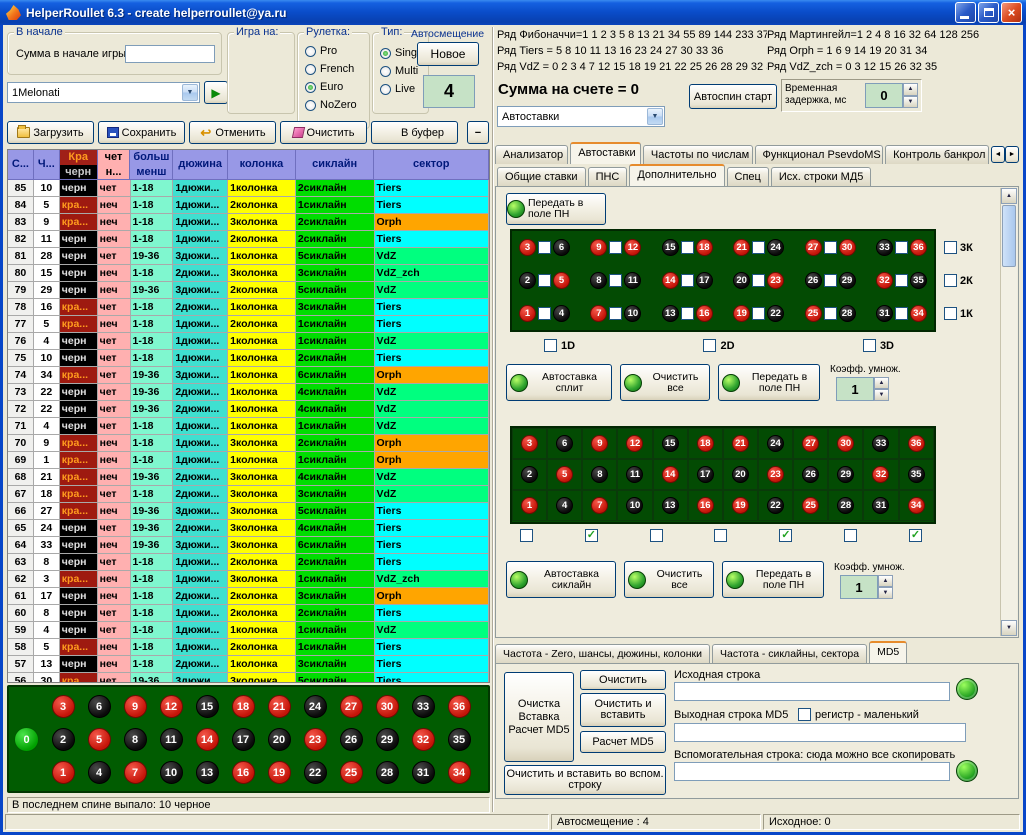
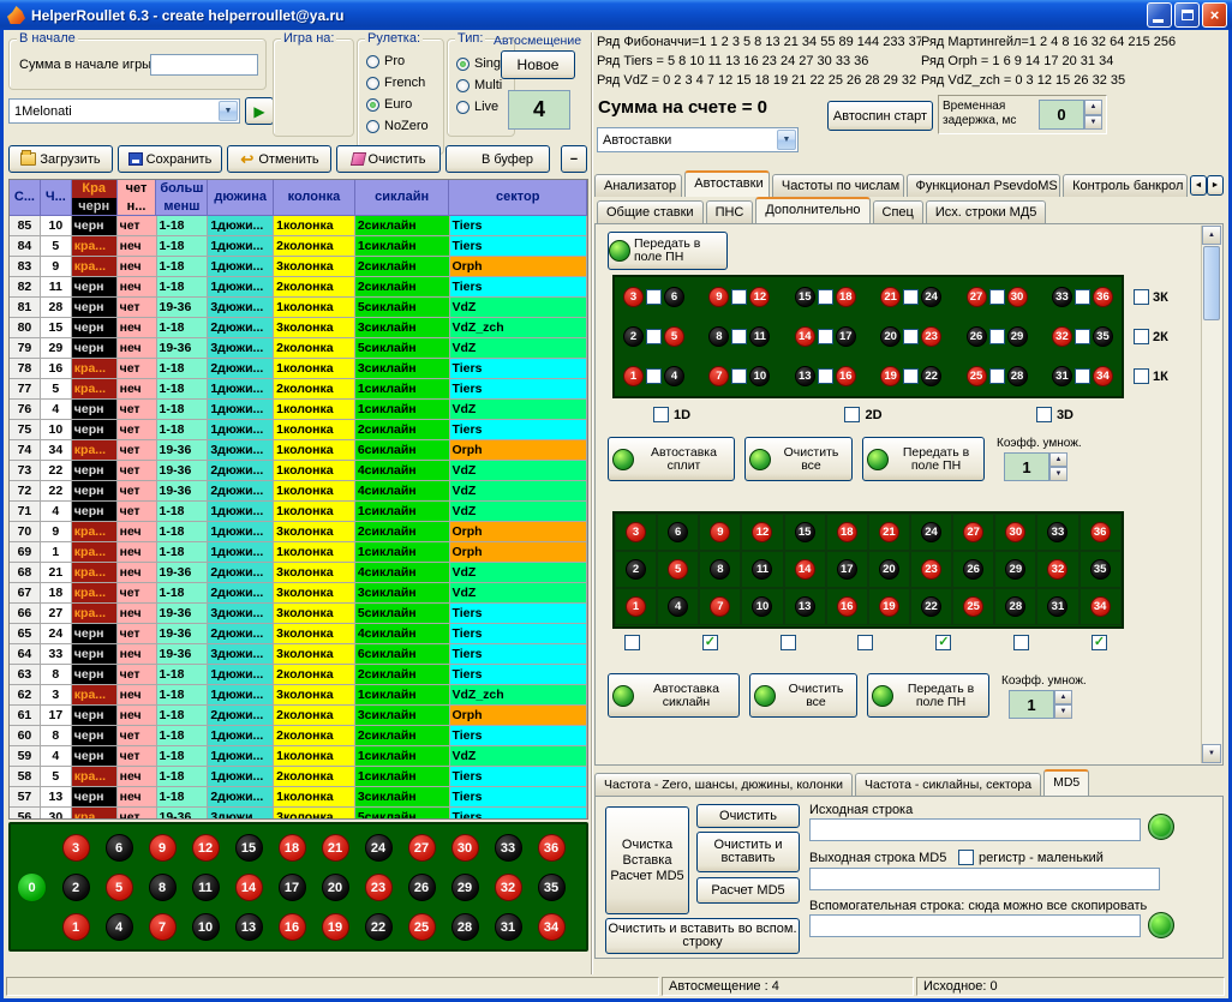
  HelperRoullet 6.3 - create helperroullet@ya.ru
  ×
  В начале
  Сумма в начале игры
  1Melonati
  ▶
  Игра на:
  Рулетка:
  Pro
  French
  Euro
  NoZero
  Тип:
  Sing
  Multi
  Live
  Автосмещение
  Новое
  4
  Загрузить
  Сохранить
  ↩
  Отменить
  Очистить
  В буфер
  −
  С...
  Ч...
  Кра
  черн
  чет
  н...
  больш
  менш
  дюжина
  колонка
  сиклайн
  сектор
  85
  10
  черн
  чет
  1-18
  1дюжи...
  1колонка
  2сиклайн
  Tiers
  84
  5
  кра...
  неч
  1-18
  1дюжи...
  2колонка
  1сиклайн
  Tiers
  83
  9
  кра...
  неч
  1-18
  1дюжи...
  3колонка
  2сиклайн
  Orph
  82
  11
  черн
  неч
  1-18
  1дюжи...
  2колонка
  2сиклайн
  Tiers
  81
  28
  черн
  чет
  19-36
  3дюжи...
  1колонка
  5сиклайн
  VdZ
  80
  15
  черн
  неч
  1-18
  2дюжи...
  3колонка
  3сиклайн
  VdZ_zch
  79
  29
  черн
  неч
  19-36
  3дюжи...
  2колонка
  5сиклайн
  VdZ
  78
  16
  кра...
  чет
  1-18
  2дюжи...
  1колонка
  3сиклайн
  Tiers
  77
  5
  кра...
  неч
  1-18
  1дюжи...
  2колонка
  1сиклайн
  Tiers
  76
  4
  черн
  чет
  1-18
  1дюжи...
  1колонка
  1сиклайн
  VdZ
  75
  10
  черн
  чет
  1-18
  1дюжи...
  1колонка
  2сиклайн
  Tiers
  74
  34
  кра...
  чет
  19-36
  3дюжи...
  1колонка
  6сиклайн
  Orph
  73
  22
  черн
  чет
  19-36
  2дюжи...
  1колонка
  4сиклайн
  VdZ
  72
  22
  черн
  чет
  19-36
  2дюжи...
  1колонка
  4сиклайн
  VdZ
  71
  4
  черн
  чет
  1-18
  1дюжи...
  1колонка
  1сиклайн
  VdZ
  70
  9
  кра...
  неч
  1-18
  1дюжи...
  3колонка
  2сиклайн
  Orph
  69
  1
  кра...
  неч
  1-18
  1дюжи...
  1колонка
  1сиклайн
  Orph
  68
  21
  кра...
  неч
  19-36
  2дюжи...
  3колонка
  4сиклайн
  VdZ
  67
  18
  кра...
  чет
  1-18
  2дюжи...
  3колонка
  3сиклайн
  VdZ
  66
  27
  кра...
  неч
  19-36
  3дюжи...
  3колонка
  5сиклайн
  Tiers
  65
  24
  черн
  чет
  19-36
  2дюжи...
  3колонка
  4сиклайн
  Tiers
  64
  33
  черн
  неч
  19-36
  3дюжи...
  3колонка
  6сиклайн
  Tiers
  63
  8
  черн
  чет
  1-18
  1дюжи...
  2колонка
  2сиклайн
  Tiers
  62
  3
  кра...
  неч
  1-18
  1дюжи...
  3колонка
  1сиклайн
  VdZ_zch
  61
  17
  черн
  неч
  1-18
  2дюжи...
  2колонка
  3сиклайн
  Orph
  60
  8
  черн
  чет
  1-18
  1дюжи...
  2колонка
  2сиклайн
  Tiers
  59
  4
  черн
  чет
  1-18
  1дюжи...
  1колонка
  1сиклайн
  VdZ
  58
  5
  кра...
  неч
  1-18
  1дюжи...
  2колонка
  1сиклайн
  Tiers
  57
  13
  черн
  неч
  1-18
  2дюжи...
  1колонка
  3сиклайн
  Tiers
  56
  30
  кра...
  чет
  19-36
  3дюжи...
  3колонка
  5сиклайн
  Tiers
  0
  3
  6
  9
  12
  15
  18
  21
  24
  27
  30
  33
  36
  2
  5
  8
  11
  14
  17
  20
  23
  26
  29
  32
  35
  1
  4
  7
  10
  13
  16
  19
  22
  25
  28
  31
  34
- В последнем спине выпало: 10 черное
  Ряд Фибоначчи=1 1 2 3 5 8 13 21 34 55 89 144 233 37
- Ряд Мартингейл=1 2 4 8 16 32 64 128 256
+ Ряд Мартингейл=1 2 4 8 16 32 64 215 256
  Ряд Tiers = 5 8 10 11 13 16 23 24 27 30 33 36
- Ряд Orph = 1 6 9 14 19 20 31 34
+ Ряд Orph = 1 6 9 14 17 20 31 34
  Ряд VdZ = 0 2 3 4 7 12 15 18 19 21 22 25 26 28 29 32
  Ряд VdZ_zch = 0 3 12 15 26 32 35
  Сумма на счете = 0
  Автоспин старт
  Временная
  задержка, мс
  0
  Автоставки
  Анализатор
  Автоставки
  Частоты по числам
  Функционал PsevdoMS
  Контроль банкрол
  Общие ставки
  ПНС
  Дополнительно
  Спец
  Исх. строки МД5
  Передать в поле ПН
  3
  6
  9
  12
  15
  18
  21
  24
  27
  30
  33
  36
  2
  5
  8
  11
  14
  17
  20
  23
  26
  29
  32
  35
  1
  4
  7
  10
  13
  16
  19
  22
  25
  28
  31
  34
  3К
  2К
  1К
  1D
  2D
  3D
  Автоставка сплит
  Очистить все
  Передать в поле ПН
  Коэфф. умнож.
  1
  3
  6
  9
  12
  15
  18
  21
  24
  27
  30
  33
  36
  2
  5
  8
  11
  14
  17
  20
  23
  26
  29
  32
  35
  1
  4
  7
  10
  13
  16
  19
  22
  25
  28
  31
  34
  ✓
  ✓
  ✓
  Автоставка сиклайн
  Очистить все
  Передать в поле ПН
  Коэфф. умнож.
  1
  Частота - Zero, шансы, дюжины, колонки
  Частота - сиклайны, сектора
  MD5
  Очистка Вставка Расчет MD5
  Очистить
  Очистить и вставить
  Расчет MD5
  Очистить и вставить во вспом. строку
  Исходная строка
  Выходная строка MD5
  регистр - маленький
  Вспомогательная строка: сюда можно все скопировать
  Автосмещение : 4
  Исходное: 0
